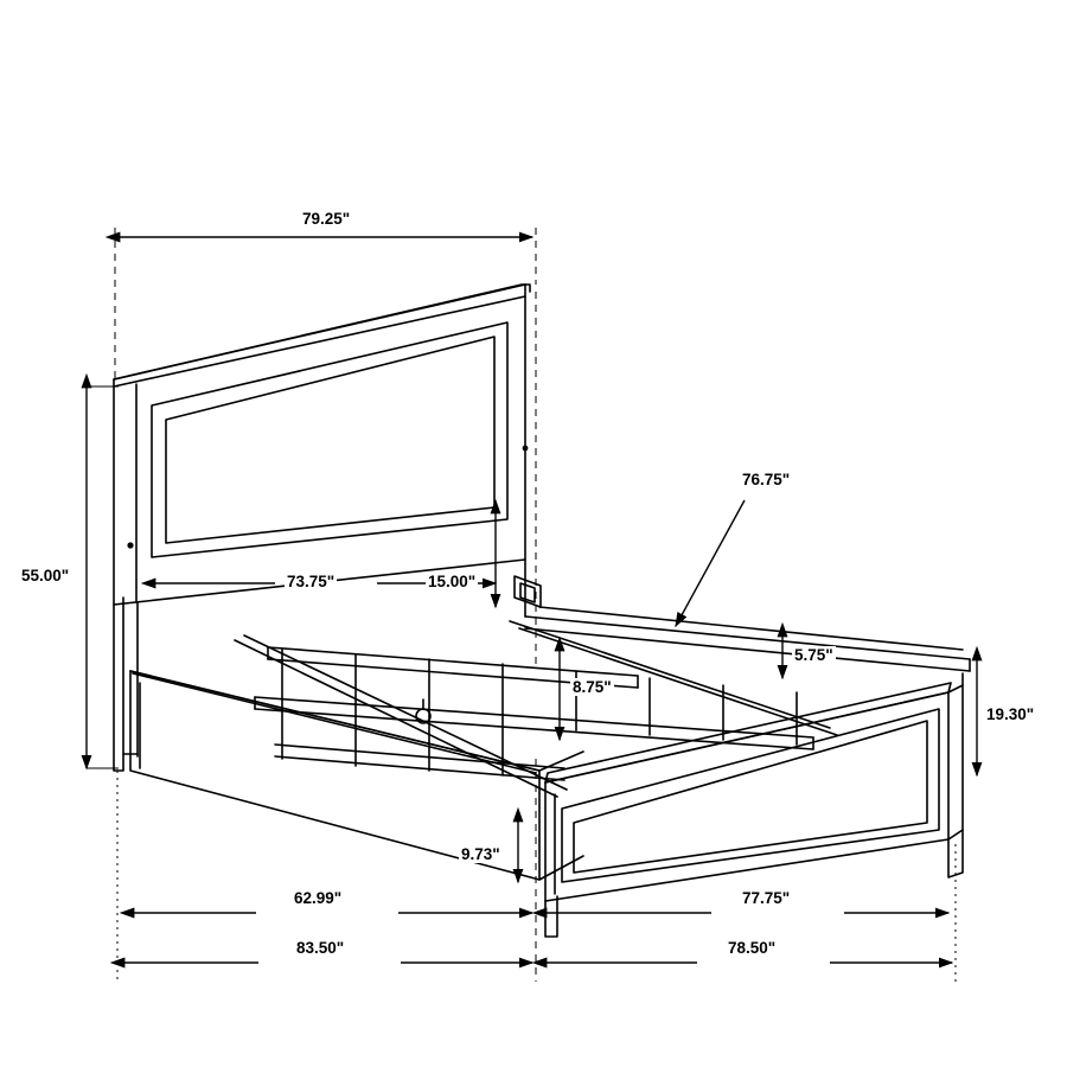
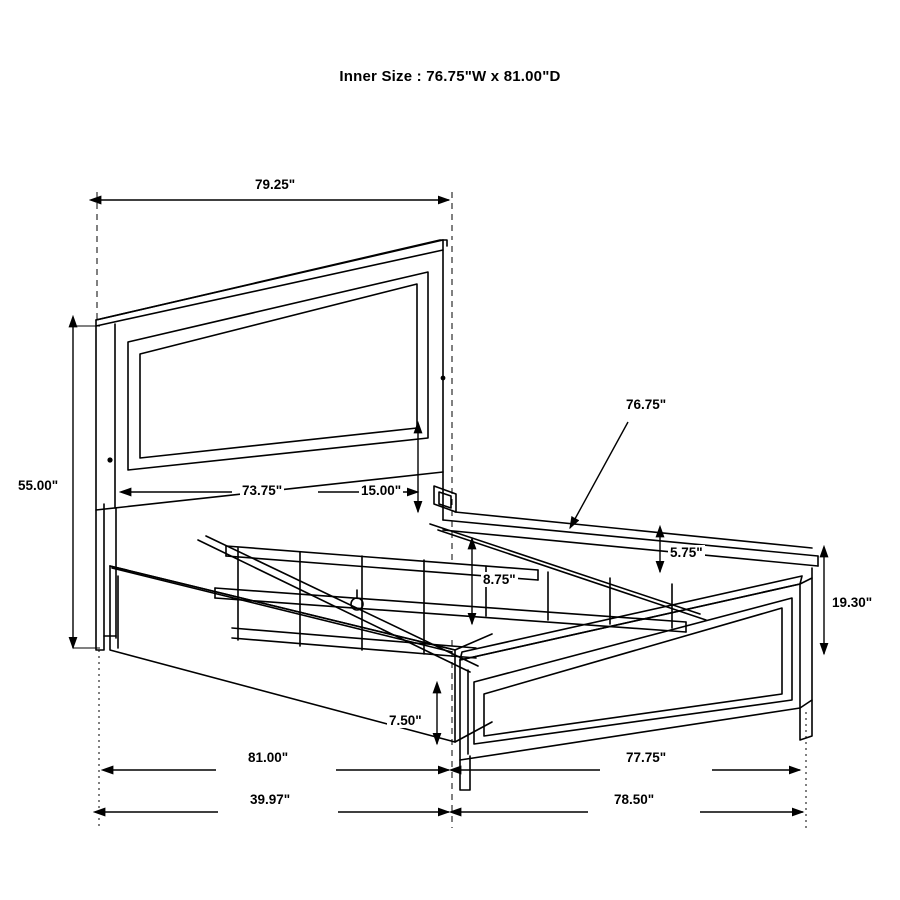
+ Inner Size : 76.75"W x 81.00"D
  79.25"
  55.00"
  73.75"
  15.00"
  76.75"
  5.75"
  8.75"
  19.30"
- 9.73"
+ 7.50"
- 62.99"
+ 81.00"
  77.75"
- 83.50"
+ 39.97"
  78.50"
